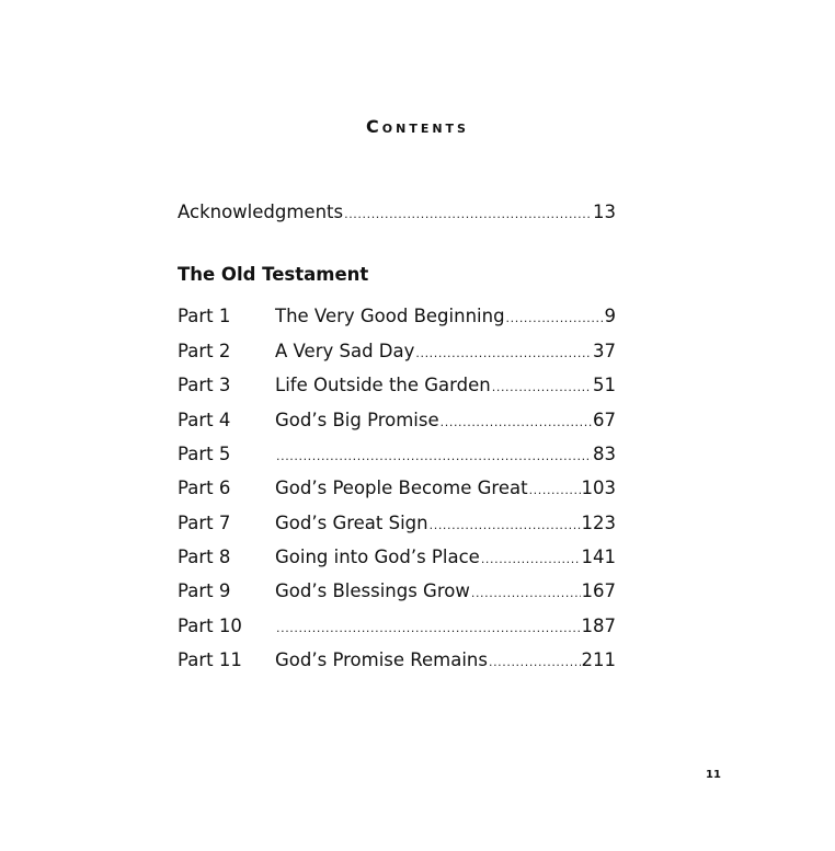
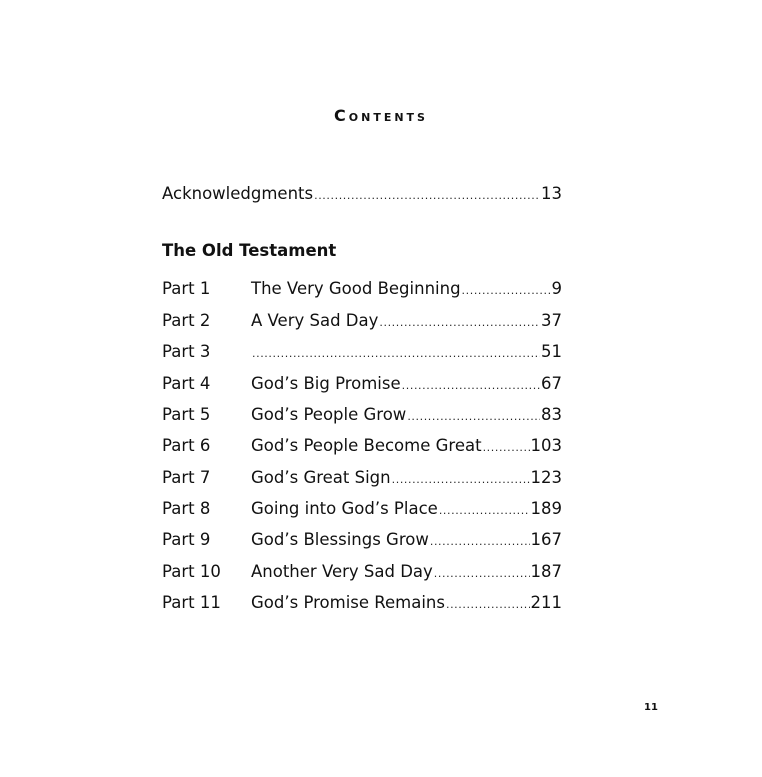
  Contents
  Acknowledgments
  13
  The Old Testament
  Part 1
  The Very Good Beginning
  9
  Part 2
  A Very Sad Day
  37
  Part 3
- Life Outside the Garden
  51
  Part 4
  God’s Big Promise
  67
  Part 5
+ God’s People Grow
  83
  Part 6
  God’s People Become Great
  103
  Part 7
  God’s Great Sign
  123
  Part 8
  Going into God’s Place
- 141
+ 189
  Part 9
  God’s Blessings Grow
  167
  Part 10
+ Another Very Sad Day
  187
  Part 11
  God’s Promise Remains
  211
  11
